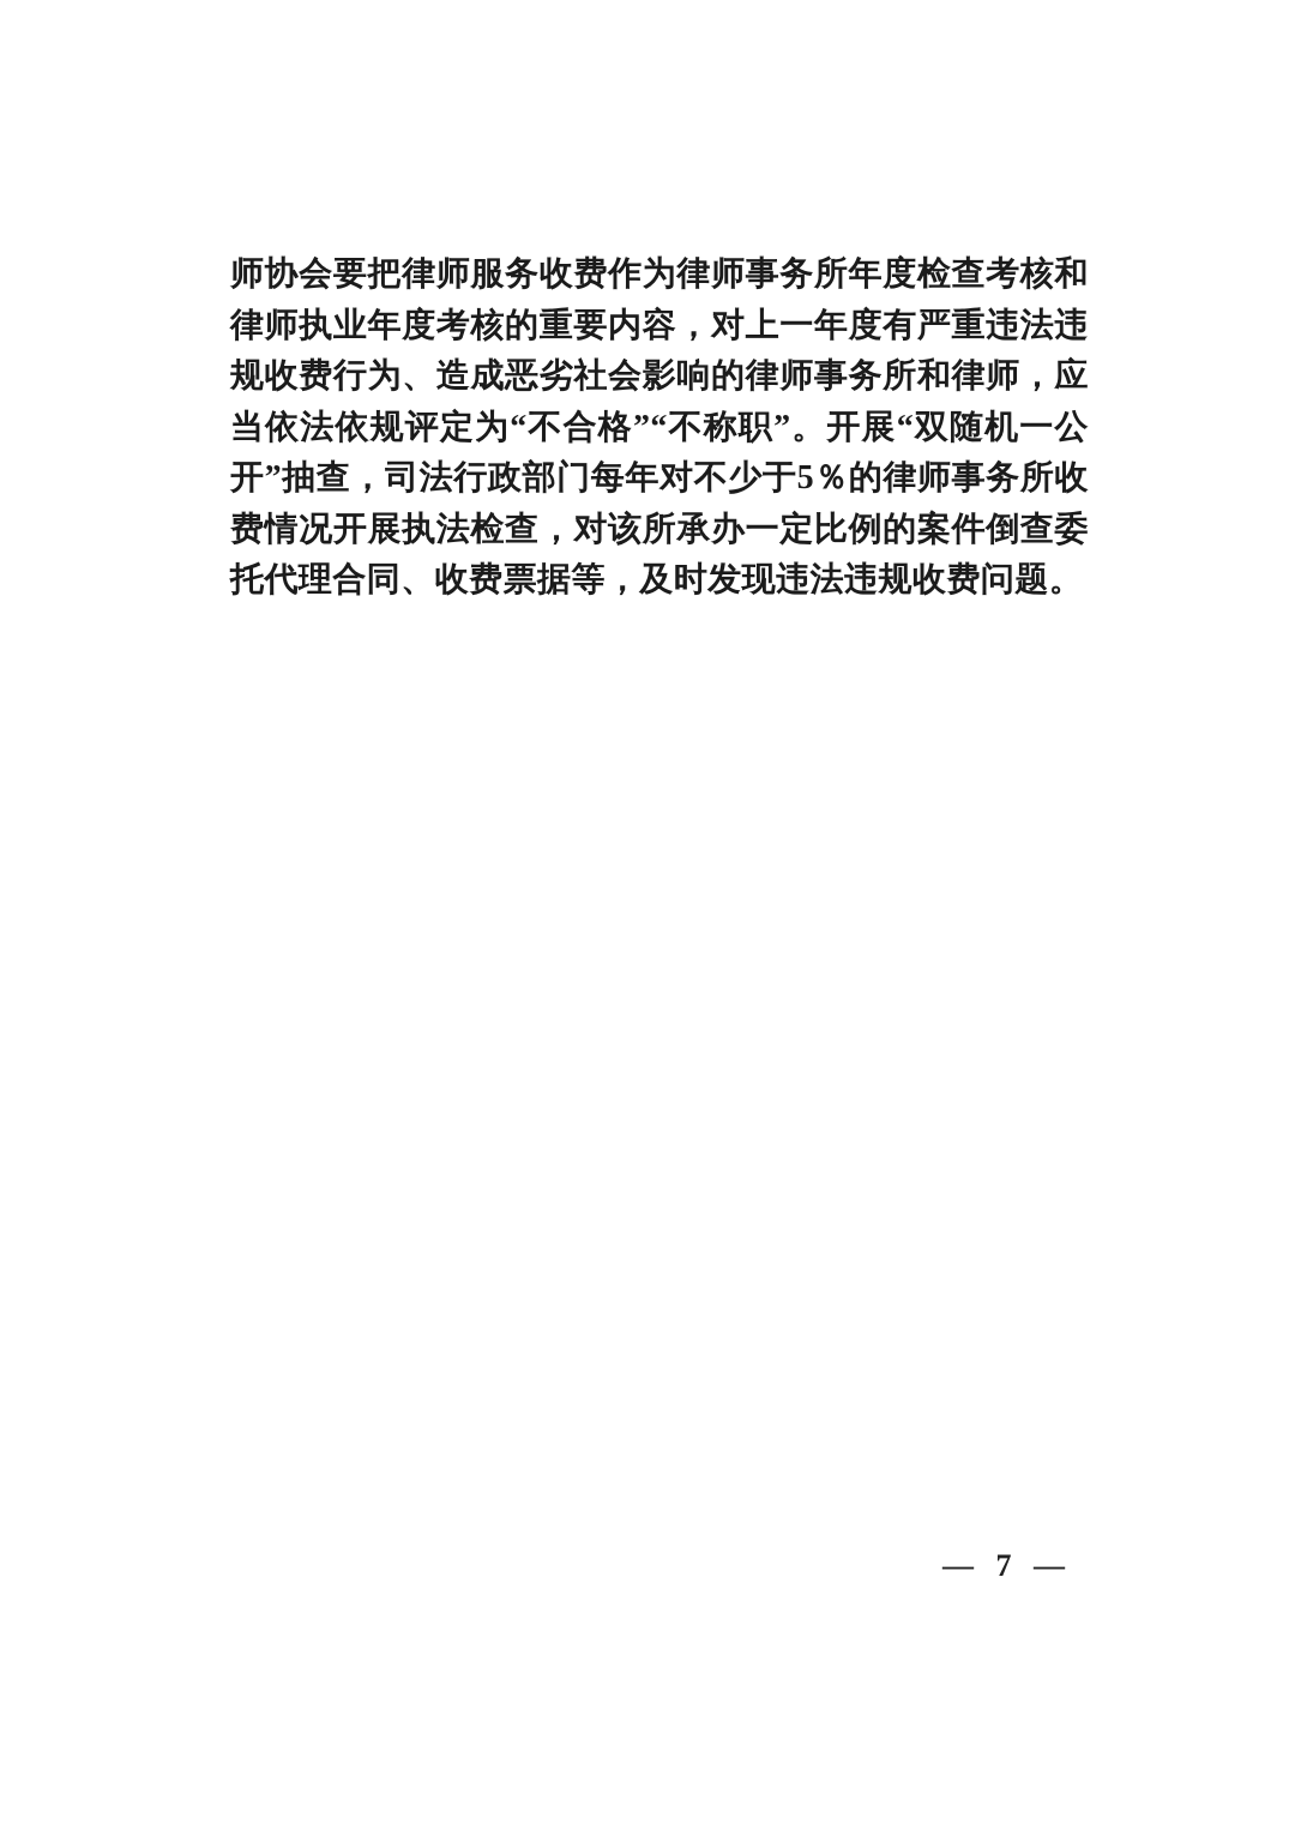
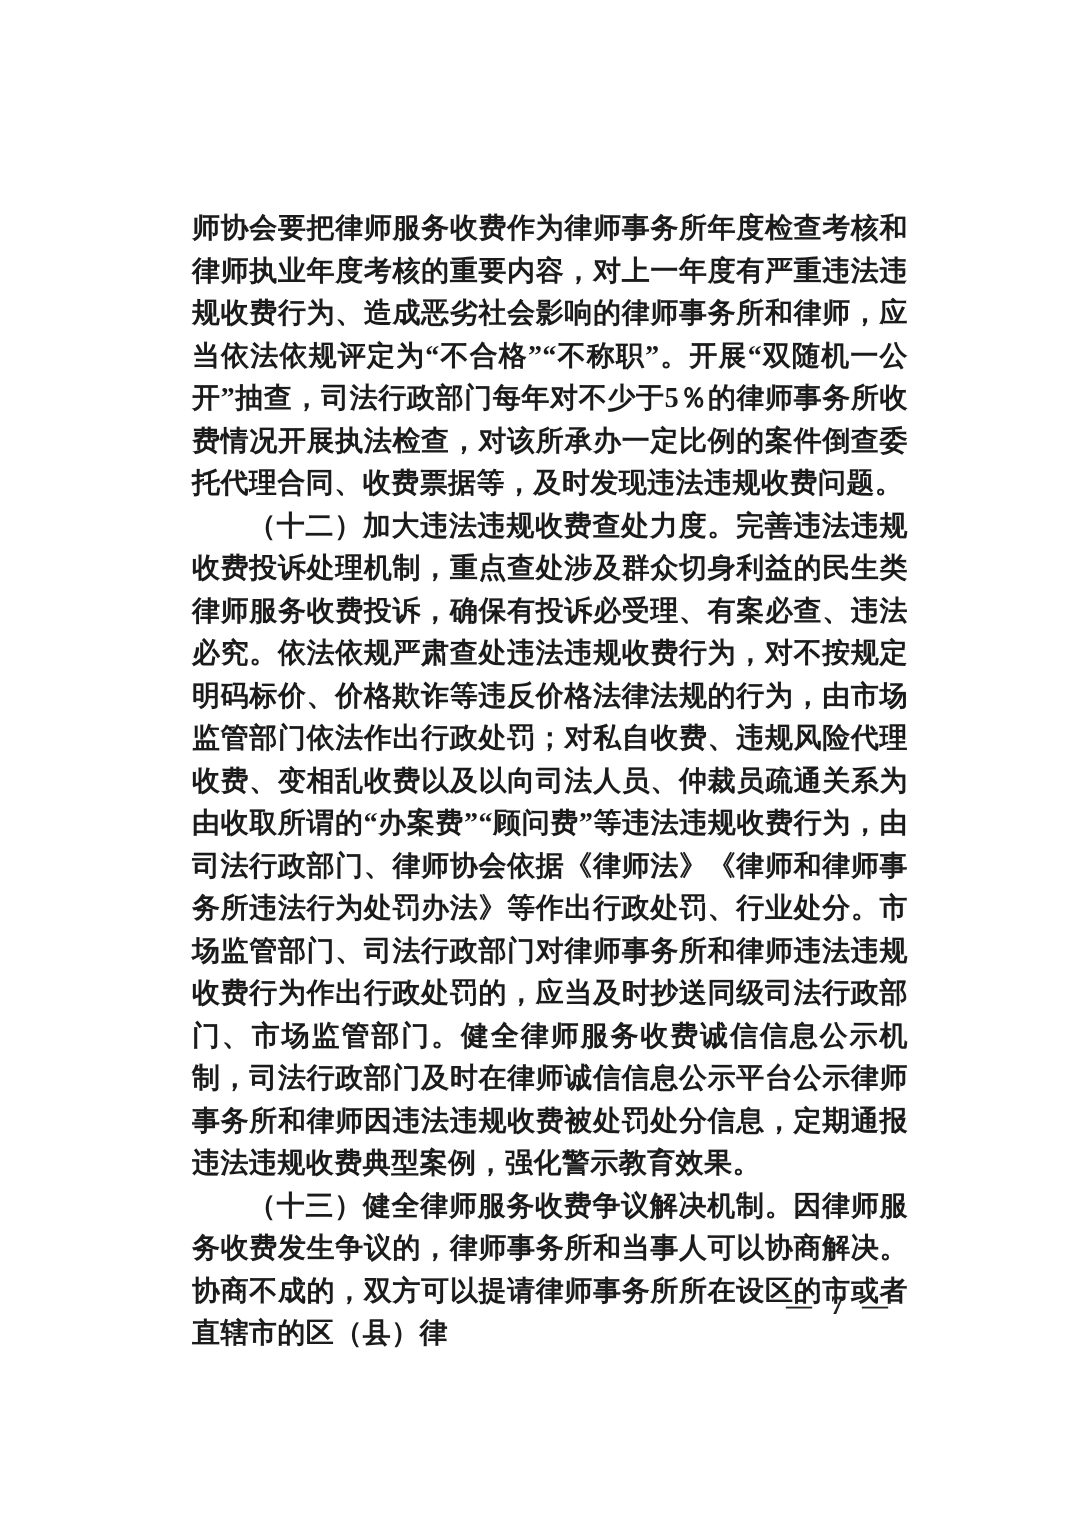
  师协会要把律师服务收费作为律师事务所年度检查考核和律师执业年度考核的重要内容，对上一年度有严重违法违规收费行为、造成恶劣社会影响的律师事务所和律师，应当依法依规评定为“不合格”“不称职”。开展“双随机一公开”抽查，司法行政部门每年对不少于5％的律师事务所收费情况开展执法检查，对该所承办一定比例的案件倒查委托代理合同、收费票据等，及时发现违法违规收费问题。
+ （十二）加大违法违规收费查处力度。完善违法违规收费投诉处理机制，重点查处涉及群众切身利益的民生类律师服务收费投诉，确保有投诉必受理、有案必查、违法必究。依法依规严肃查处违法违规收费行为，对不按规定明码标价、价格欺诈等违反价格法律法规的行为，由市场监管部门依法作出行政处罚；对私自收费、违规风险代理收费、变相乱收费以及以向司法人员、仲裁员疏通关系为由收取所谓的“办案费”“顾问费”等违法违规收费行为，由司法行政部门、律师协会依据《律师法》《律师和律师事务所违法行为处罚办法》等作出行政处罚、行业处分。市场监管部门、司法行政部门对律师事务所和律师违法违规收费行为作出行政处罚的，应当及时抄送同级司法行政部门、市场监管部门。健全律师服务收费诚信信息公示机制，司法行政部门及时在律师诚信信息公示平台公示律师事务所和律师因违法违规收费被处罚处分信息，定期通报违法违规收费典型案例，强化警示教育效果。
+ （十三）健全律师服务收费争议解决机制。因律师服务收费发生争议的，律师事务所和当事人可以协商解决。协商不成的，双方可以提请律师事务所所在设区的市或者直辖市的区（县）律
  — 7 —
